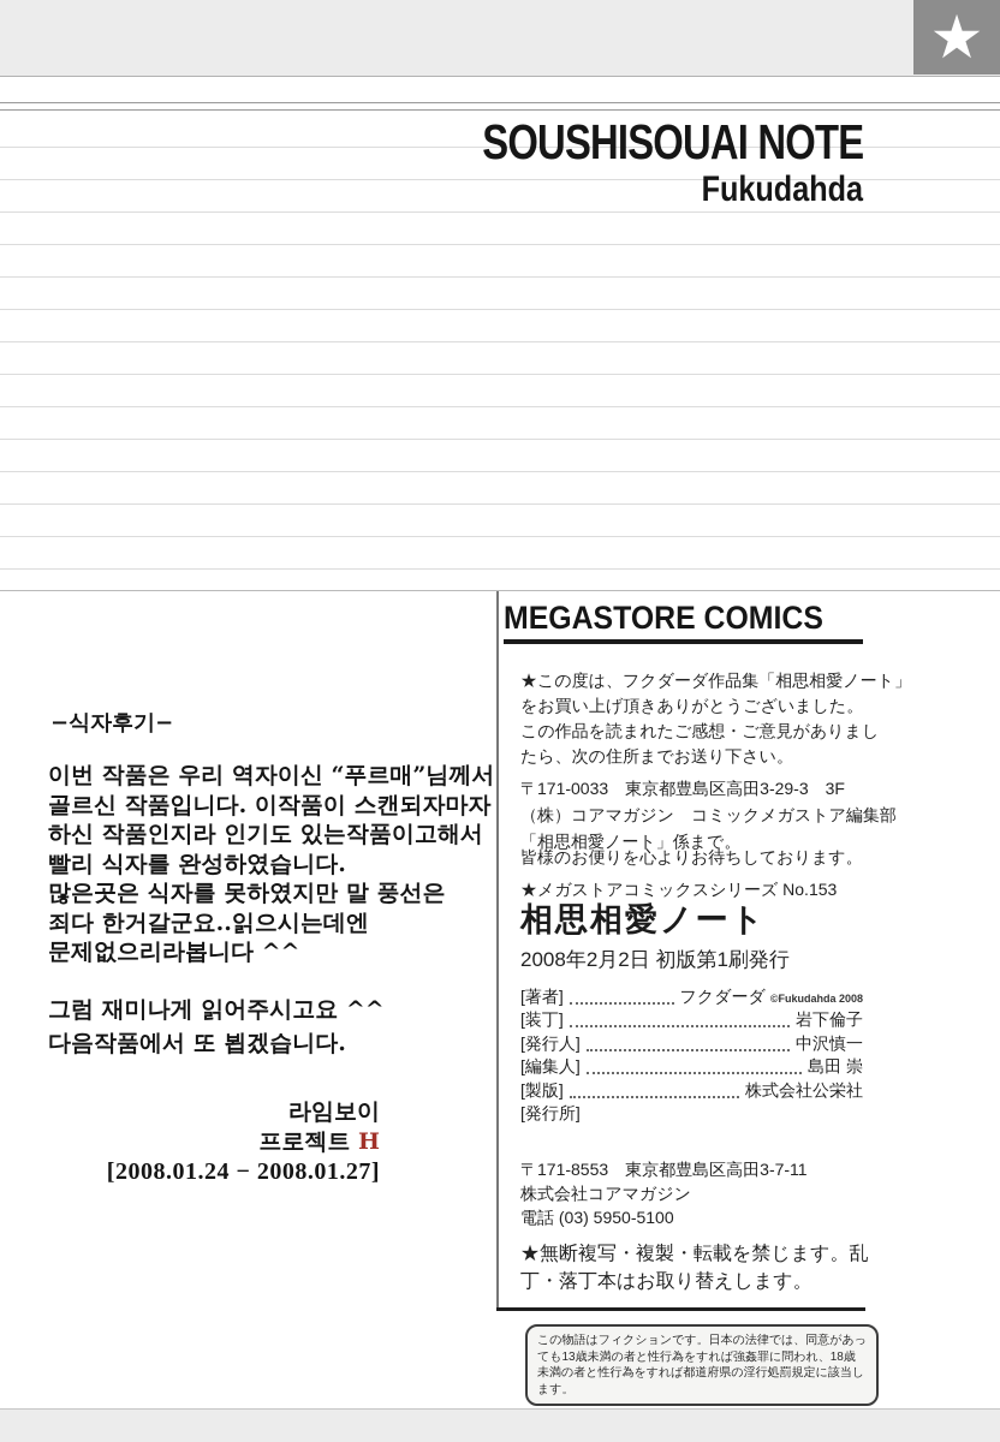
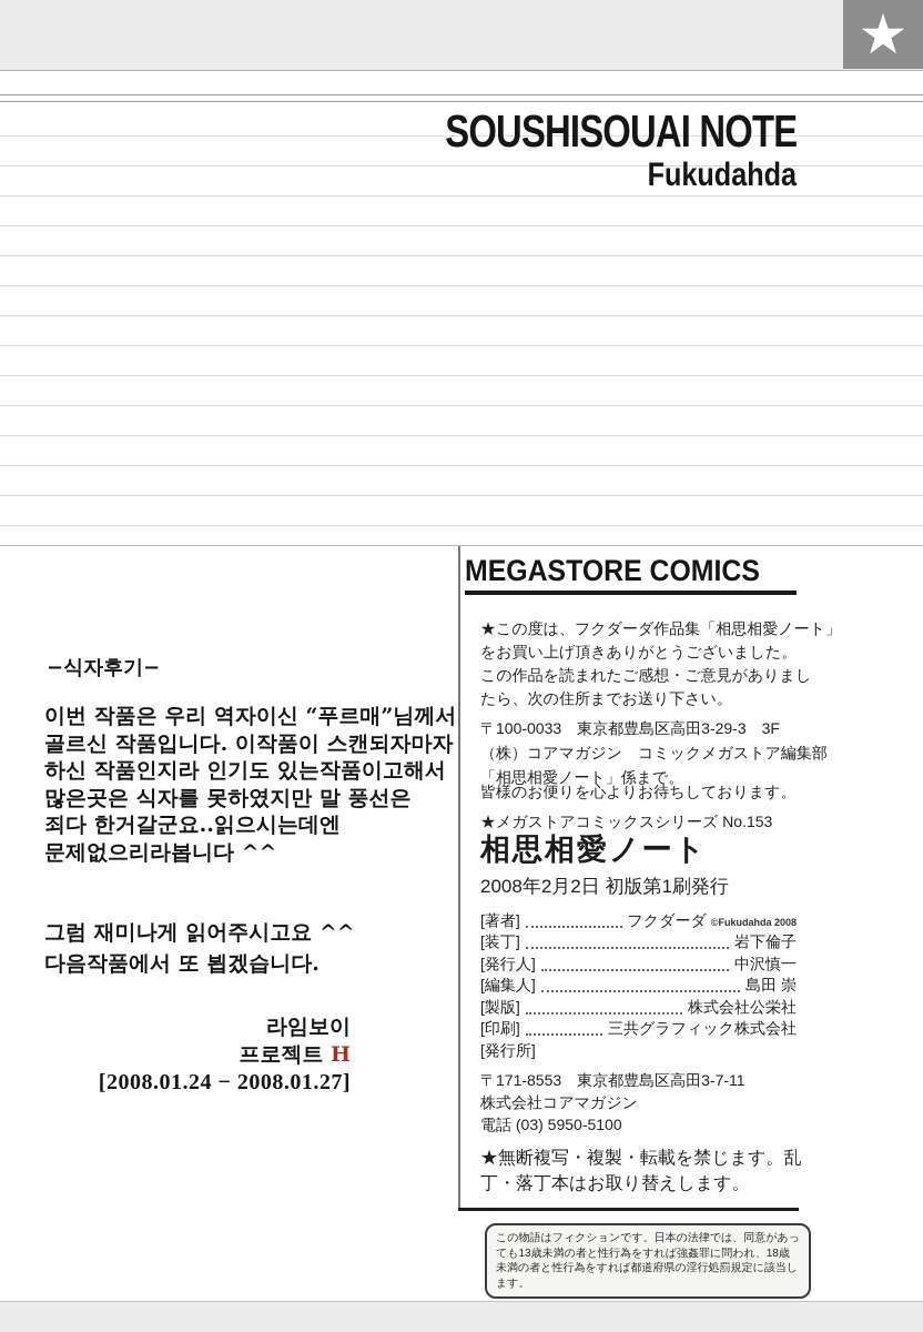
  ★
  SOUSHISOUAI NOTE
  Fukudahda
  MEGASTORE COMICS
  ★この度は、フクダーダ作品集「相思相愛ノート」
  をお買い上げ頂きありがとうございました。
  この作品を読まれたご感想・ご意見がありまし
  たら、次の住所までお送り下さい。
- 〒171-0033 東京都豊島区高田3-29-3 3F
+ 〒100-0033 東京都豊島区高田3-29-3 3F
  （株）コアマガジン コミックメガストア編集部
  「相思相愛ノート」係まで。
  皆様のお便りを心よりお待ちしております。
  ★メガストアコミックスシリーズ No.153
  相思相愛ノート
  2008年2月2日 初版第1刷発行
  [著者]
  フクダーダ ©Fukudahda 2008
  [装丁]
  岩下倫子
  [発行人]
  中沢慎一
  [編集人]
  島田 崇
  [製版]
  株式会社公栄社
+ [印刷]
+ 三共グラフィック株式会社
  [発行所]
  〒171-8553 東京都豊島区高田3-7-11
  株式会社コアマガジン
  電話 (03) 5950-5100
  ★無断複写・複製・転載を禁じます。乱丁・落丁本はお取り替えします。
  この物語はフィクションです。日本の法律では、同意があっても13歳未満の者と性行為をすれば強姦罪に問われ、18歳未満の者と性行為をすれば都道府県の淫行処罰規定に該当します。
  −식자후기−
  이번 작품은 우리 역자이신 “푸르매”님께서
  골르신 작품입니다. 이작품이 스캔되자마자
  하신 작품인지라 인기도 있는작품이고해서
- 빨리 식자를 완성하였습니다.
  많은곳은 식자를 못하였지만 말 풍선은
  죄다 한거갈군요..읽으시는데엔
  문제없으리라봅니다 ^^
  그럼 재미나게 읽어주시고요 ^^
  다음작품에서 또 뵙겠습니다.
  라임보이
  프로젝트 H
  [2008.01.24 − 2008.01.27]
